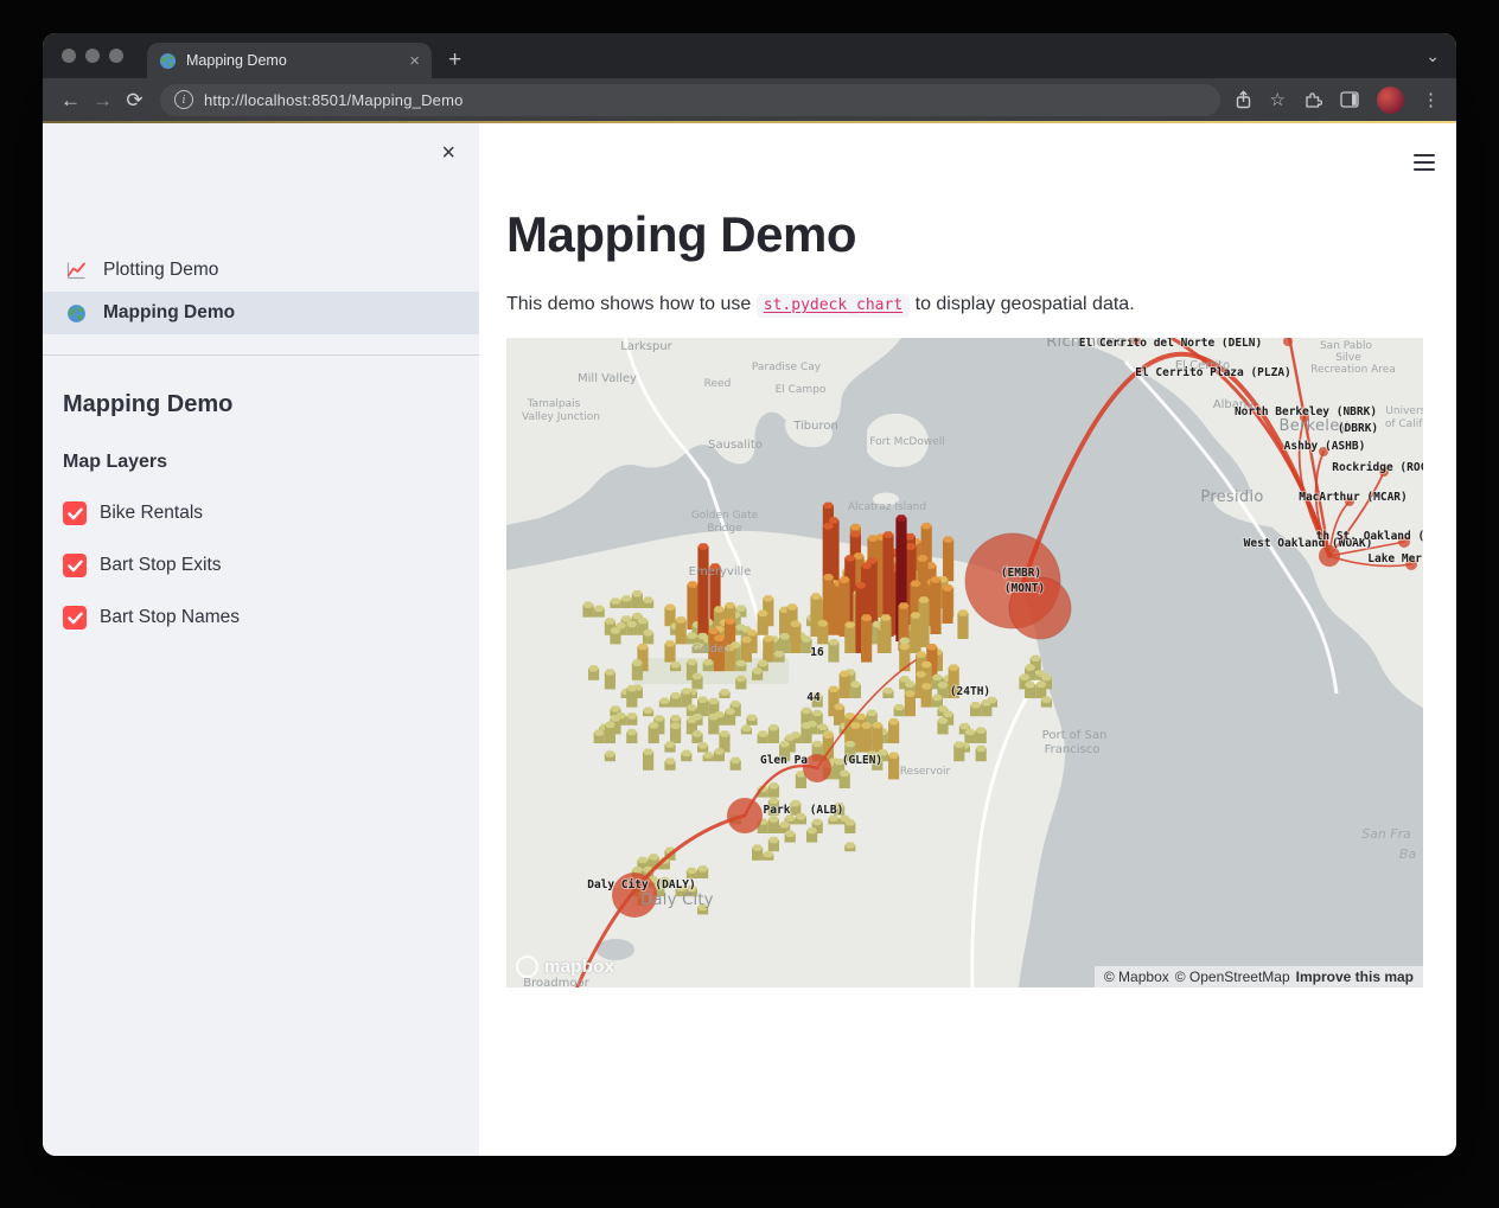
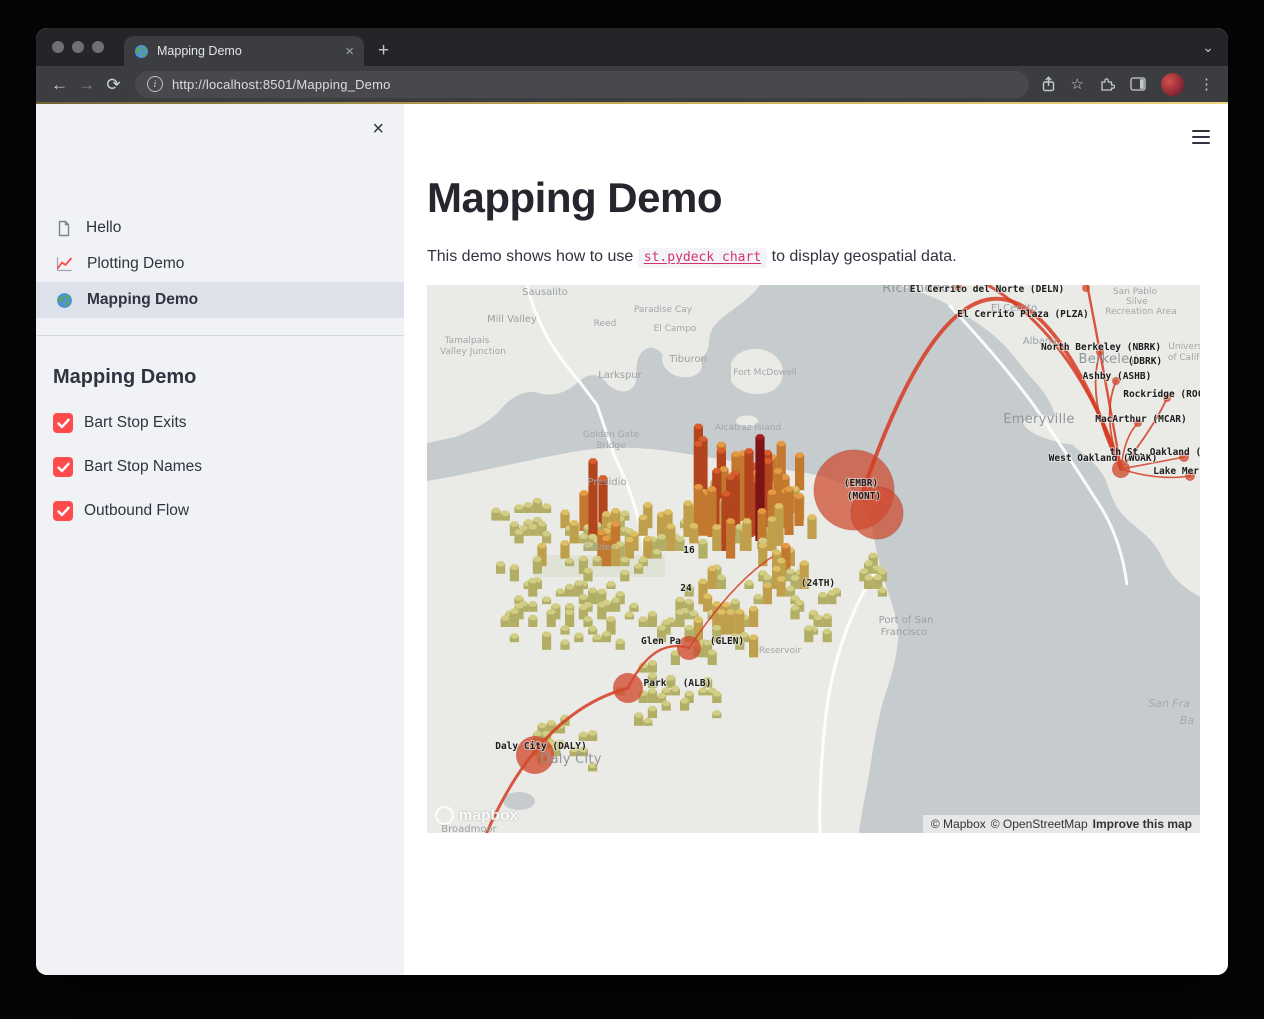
  Mapping Demo
  ×
  +
  ⌄
  ←
  →
  ⟳
  i
  http://localhost:8501/Mapping_Demo
  ☆
  ⋮
  ×
+ Hello
  Plotting Demo
  Mapping Demo
  Mapping Demo
- Map Layers
- Bike Rentals
  Bart Stop Exits
  Bart Stop Names
+ Outbound Flow
  Mapping Demo
  This demo shows how to use st.pydeck_chart to display geospatial data.
- Larkspur
+ Sausalito
  Paradise Cay
  Mill Valley
  Reed
  El Campo
  Tamalpais
  Valley Junction
  Tiburon
- Sausalito
+ Larkspur
  Fort McDowell
  Golden Gate
  Bridge
  Alcatraz Island
  Richmond
  San Pablo
  Silve
  Recreation Area
  El Cerrito
  Albany
  Berkeley
  Univers
- Presidio
+ Emeryville
  Port of San
  Francisco
  Golden
  Reservoir
- Emeryville
+ Presidio
  Daly City
  Broadmoor
  San Fra
  Ba
  El Cerrito del Norte (DELN)
  El Cerrito Plaza (PLZA)
  North Berkeley (NBRK)
  (DBRK)
  Ashby (ASHB)
  Rockridge (RO
  MacArthur (MCAR)
  West Oakland (WOAK)
  th St. Oakland (
  Lake Mer
  (EMBR)
  (MONT)
  16
- 44
+ 24
  (24TH)
  Glen Pa
  (GLEN)
  Park
  (ALB)
  Daly City (DALY)
  mapbox
  © Mapbox
  © OpenStreetMap
  Improve this map
